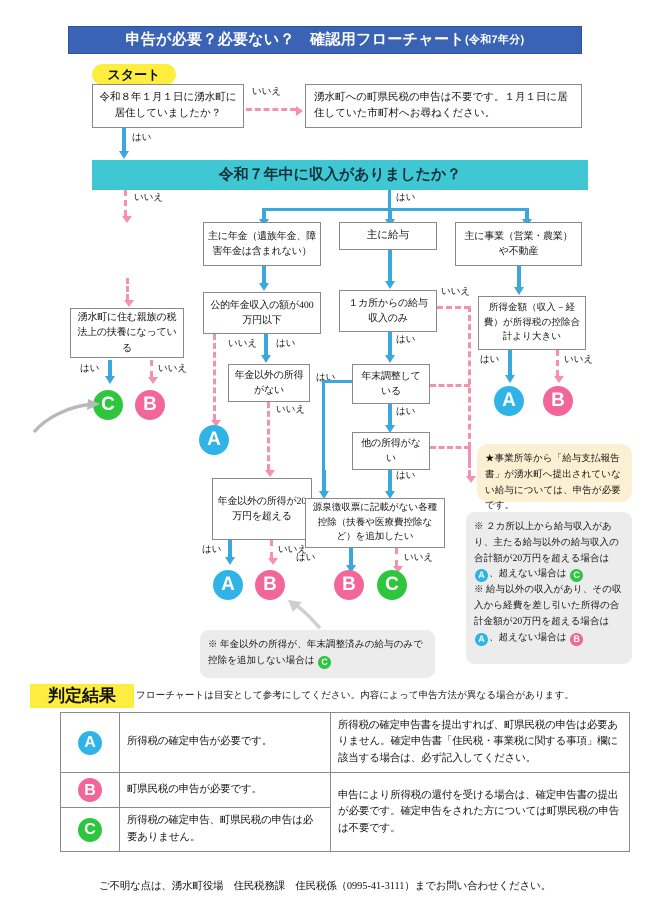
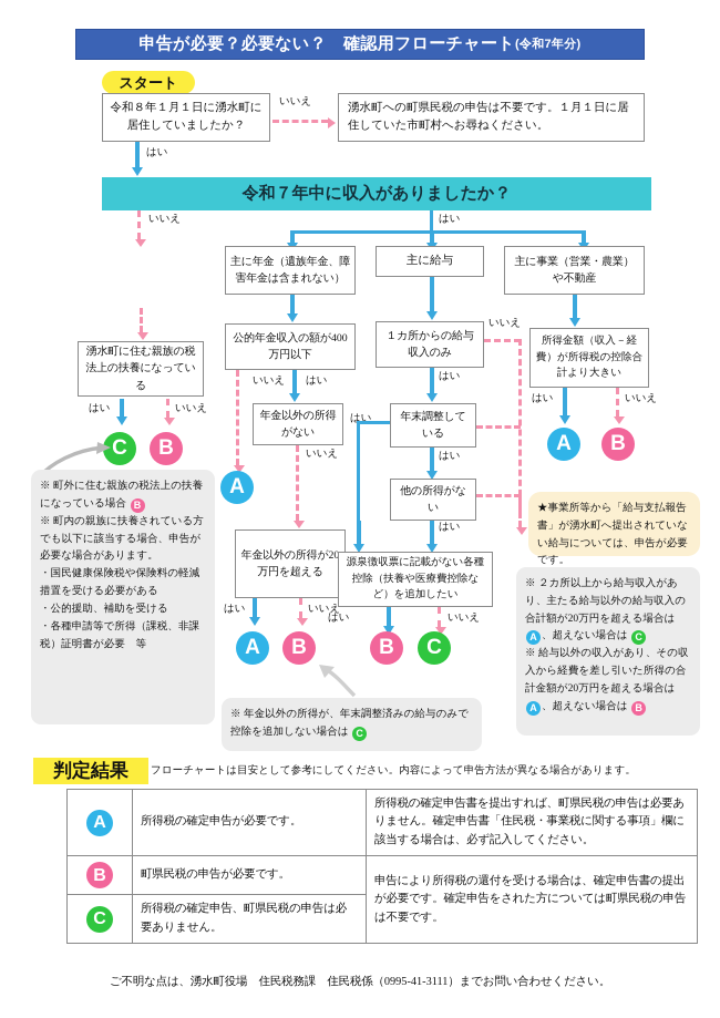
  申告が必要？必要ない？ 確認用フローチャート
  (令和7年分)
  スタート
  令和８年１月１日に湧水町に居住していましたか？
  いいえ
  湧水町への町県民税の申告は不要です。１月１日に居住していた市町村へお尋ねください。
  はい
  令和７年中に収入がありましたか？
  いいえ
  はい
  湧水町に住む親族の税法上の扶養になっている
  はい
  いいえ
  C
  B
+ ※ 町外に住む親族の税法上の扶養になっている場合 B
+ ※ 町内の親族に扶養されている方でも以下に該当する場合、申告が必要な場合があります。
+ ・国民健康保険税や保険料の軽減措置を受ける必要がある
+ ・公的援助、補助を受ける
+ ・各種申請等で所得（課税、非課税）証明書が必要 等
  主に年金（遺族年金、障害年金は含まれない）
  公的年金収入の額が400万円以下
  いいえ
  はい
  A
  年金以外の所得がない
  はい
  いいえ
  年金以外の所得が20万円を超える
  はい
  いいえ
  A
  B
  ※ 年金以外の所得が、年末調整済みの給与のみで控除を追加しない場合は C
  主に給与
  １カ所からの給与収入のみ
  いいえ
  はい
  年末調整している
  はい
  他の所得がない
  はい
  源泉徴収票に記載がない各種控除（扶養や医療費控除など）を追加したい
  はい
  いいえ
  B
  C
  主に事業（営業・農業）や不動産
  所得金額（収入－経費）が所得税の控除合計より大きい
  はい
  いいえ
  A
  B
  ★事業所等から「給与支払報告書」が湧水町へ提出されていない給与については、申告が必要です。
  ※ ２カ所以上から給与収入があり、主たる給与以外の給与収入の合計額が20万円を超える場合は A 、超えない場合は C
  ※ 給与以外の収入があり、その収入から経費を差し引いた所得の合計金額が20万円を超える場合は A 、超えない場合は B
  判定結果
  フローチャートは目安として参考にしてください。内容によって申告方法が異なる場合があります。
  A	所得税の確定申告が必要です。	所得税の確定申告書を提出すれば、町県民税の申告は必要ありません。確定申告書「住民税・事業税に関する事項」欄に該当する場合は、必ず記入してください。
  B	町県民税の申告が必要です。	申告により所得税の還付を受ける場合は、確定申告書の提出が必要です。確定申告をされた方については町県民税の申告は不要です。
  C	所得税の確定申告、町県民税の申告は必要ありません。
  ご不明な点は、湧水町役場 住民税務課 住民税係（0995-41-3111）までお問い合わせください。
